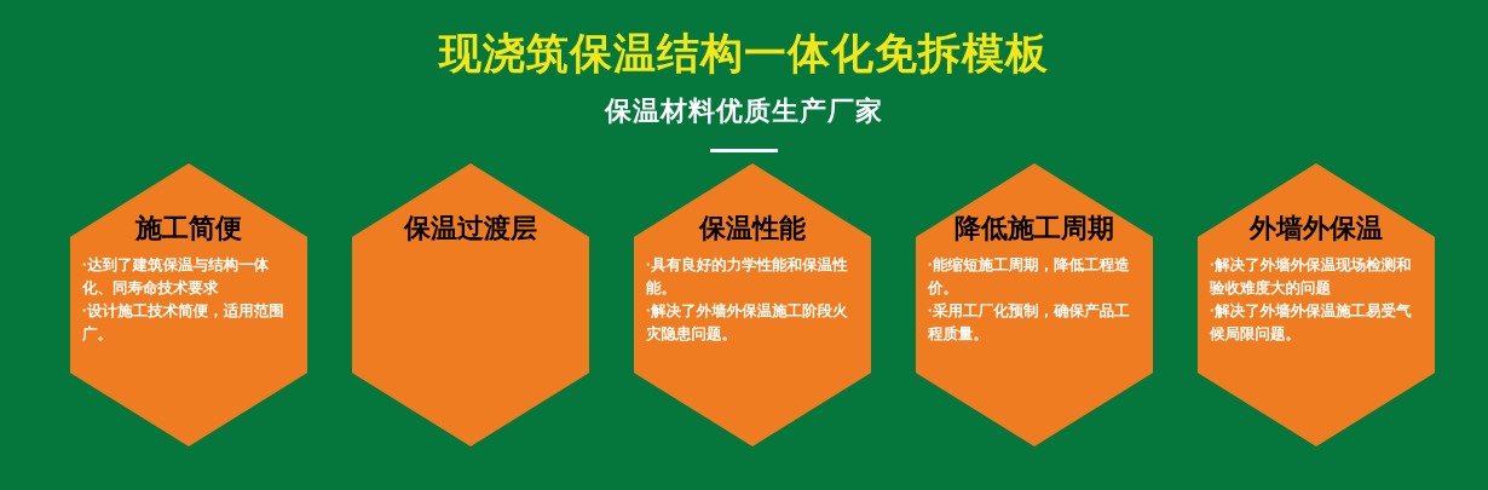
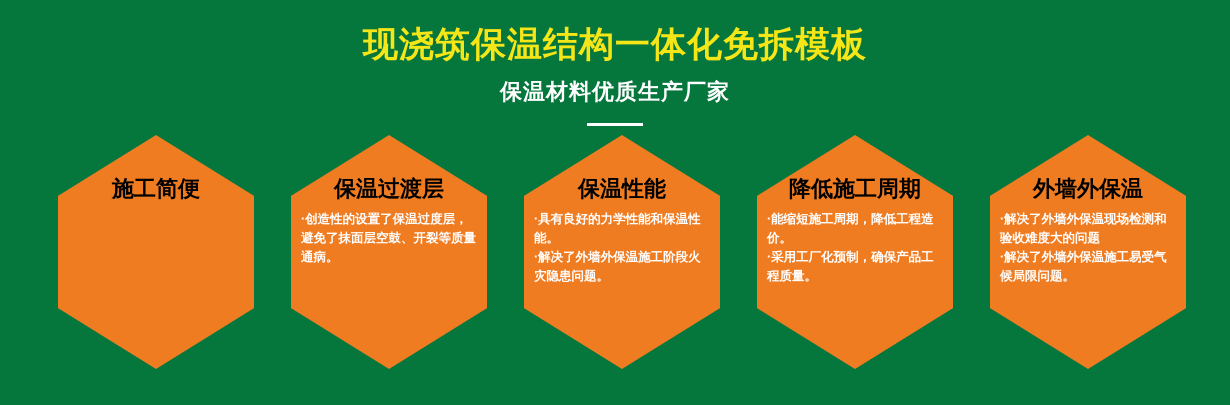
  现浇筑保温结构一体化免拆模板
  保温材料优质生产厂家
  施工简便
- ·达到了建筑保温与结构一体化、同寿命技术要求
- ·设计施工技术简便，适用范围广。
  保温过渡层
+ ·创造性的设置了保温过度层，避免了抹面层空鼓、开裂等质量通病。
  保温性能
  ·具有良好的力学性能和保温性能。
  ·解决了外墙外保温施工阶段火灾隐患问题。
  降低施工周期
  ·能缩短施工周期，降低工程造价。
  ·采用工厂化预制，确保产品工程质量。
  外墙外保温
  ·解决了外墙外保温现场检测和验收难度大的问题
  ·解决了外墙外保温施工易受气候局限问题。
